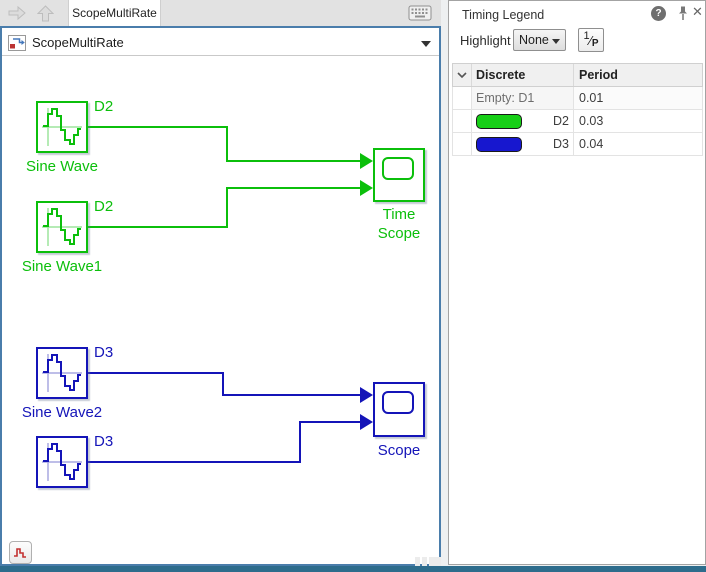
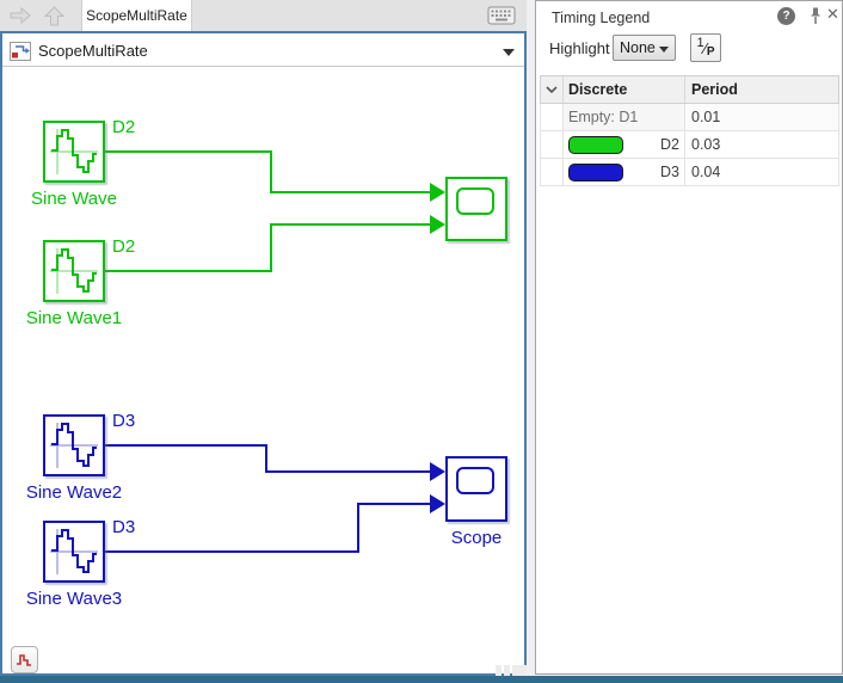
  ScopeMultiRate
  ScopeMultiRate
  Sine Wave
  Sine Wave1
- Time Scope
  Sine Wave2
+ Sine Wave3
  Scope
  D2
  D2
  D3
  D3
  Timing Legend
  ?
  ✕
  Highlight
  None
  1
  ⁄
  P
  Discrete
  Period
  Empty: D1
  0.01
  D2
  0.03
  D3
  0.04
